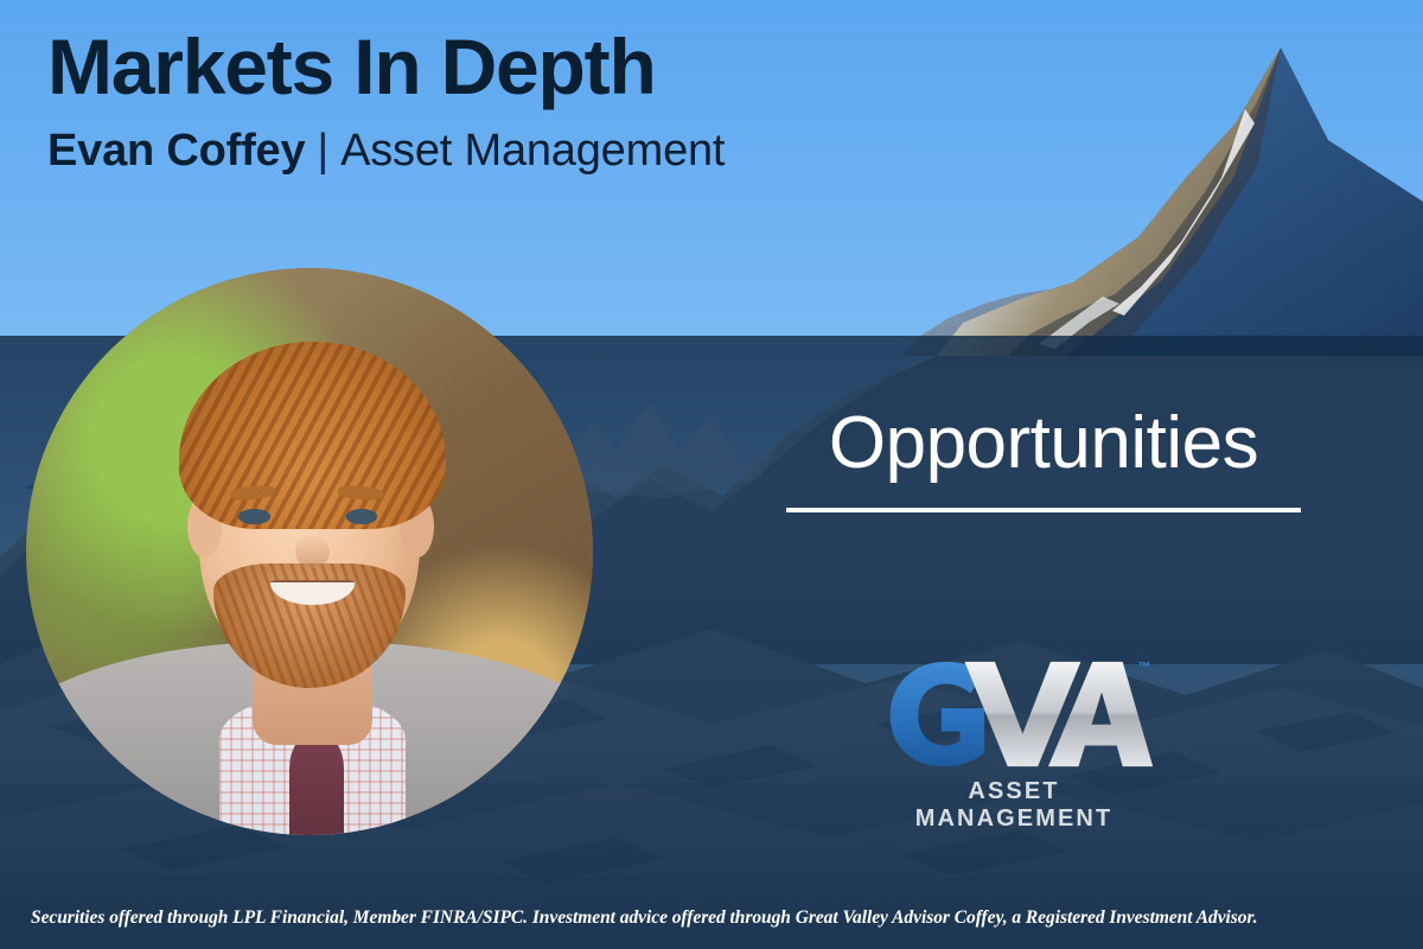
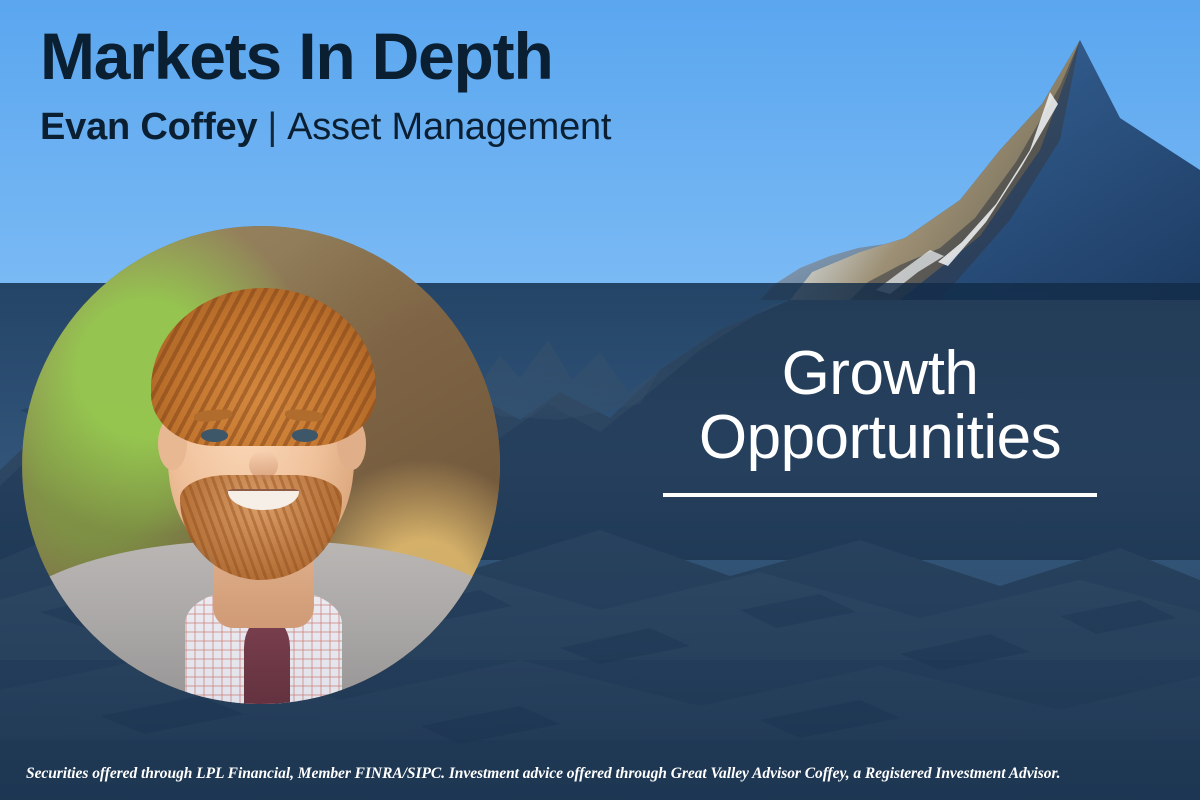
  Markets In Depth
  Evan Coffey | Asset Management
+ Growth
  Opportunities
- ™
- ASSET MANAGEMENT
  Securities offered through LPL Financial, Member FINRA/SIPC. Investment advice offered through Great Valley Advisor Coffey, a Registered Investment Advisor.
